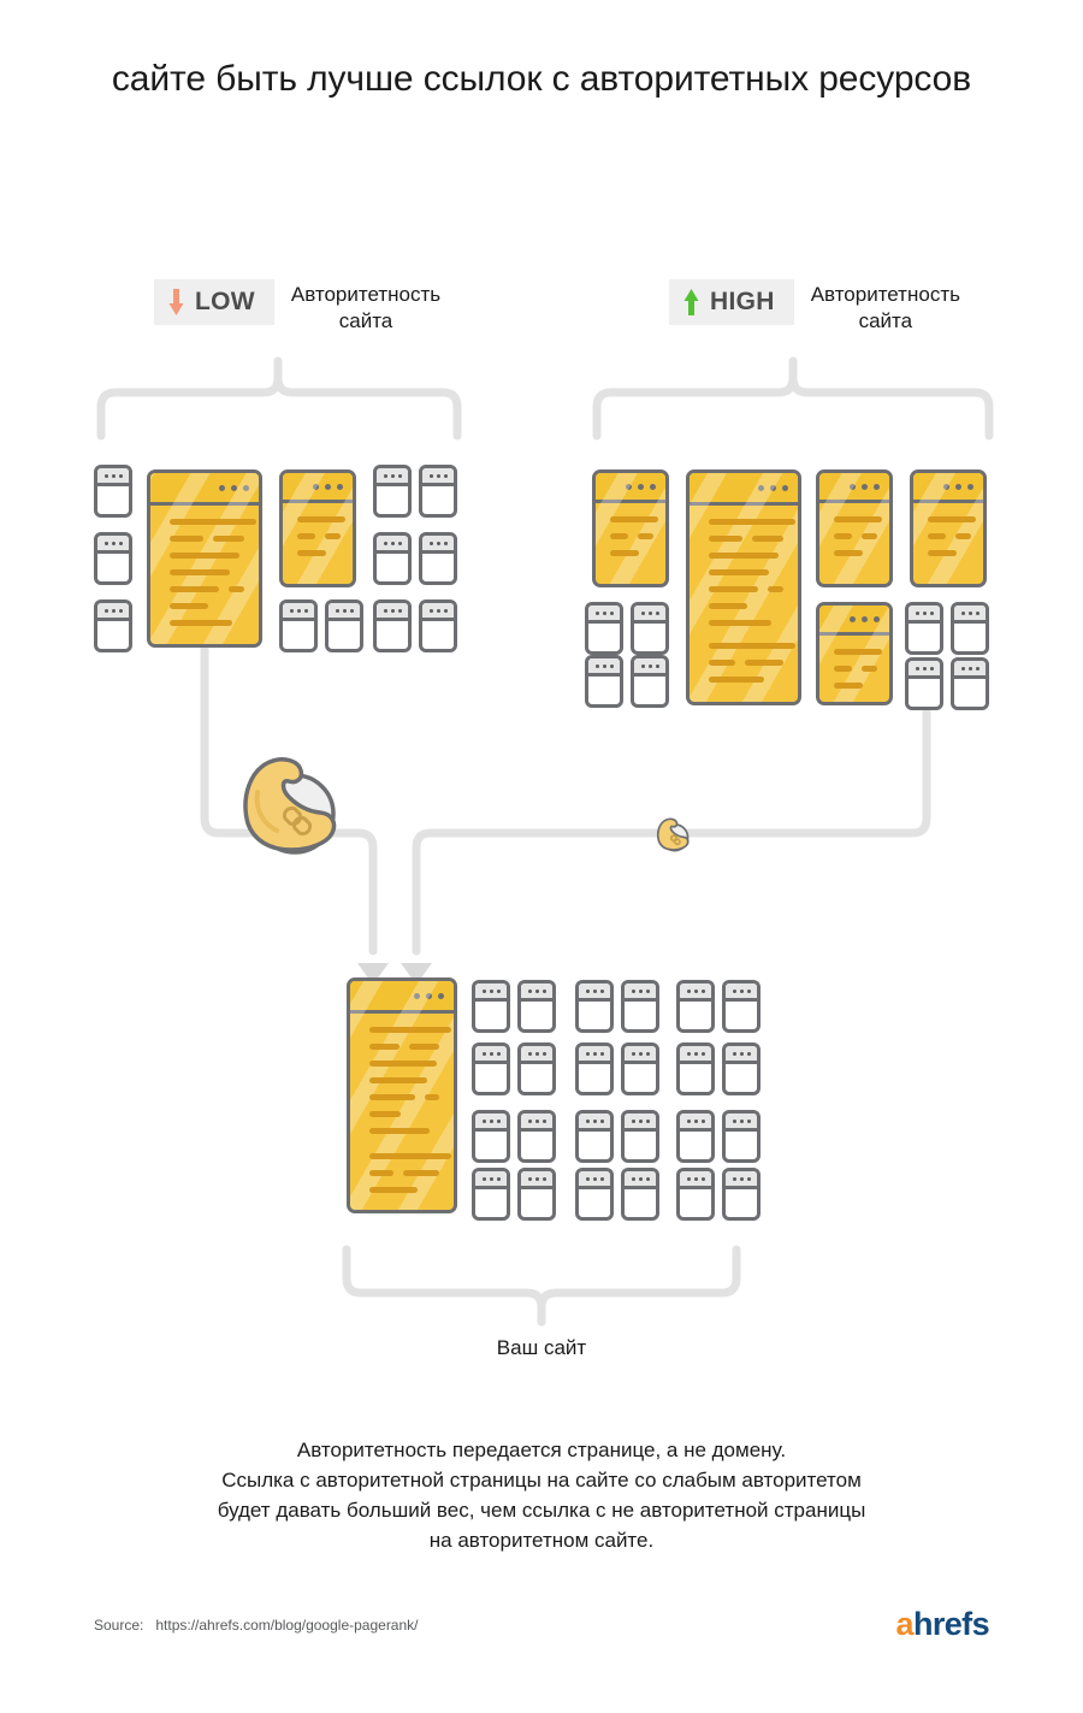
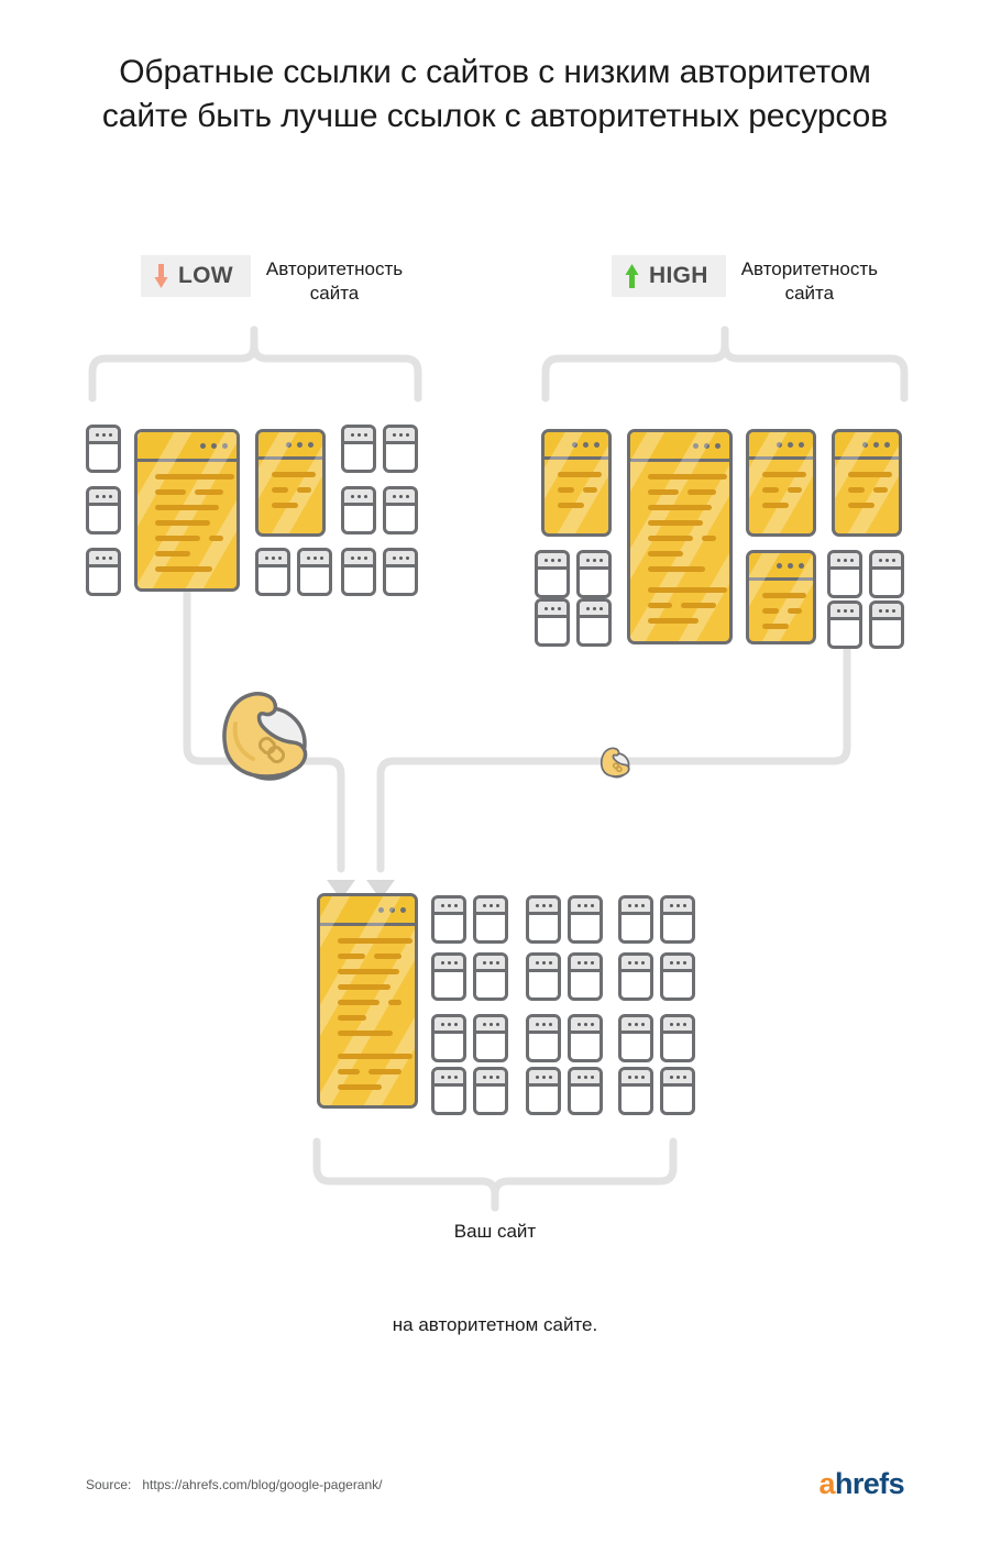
+ Обратные ссылки с сайтов с низким авторитетом
  сайте быть лучше ссылок с авторитетных ресурсов
  LOW
  Авторитетность
  сайта
  HIGH
  Авторитетность
  сайта
  Ваш сайт
- Авторитетность передается странице, а не домену.
- Ссылка с авторитетной страницы на сайте со слабым авторитетом
- будет давать больший вес, чем ссылка с не авторитетной страницы
  на авторитетном сайте.
  Source:
  https://ahrefs.com/blog/google-pagerank/
  ahrefs
